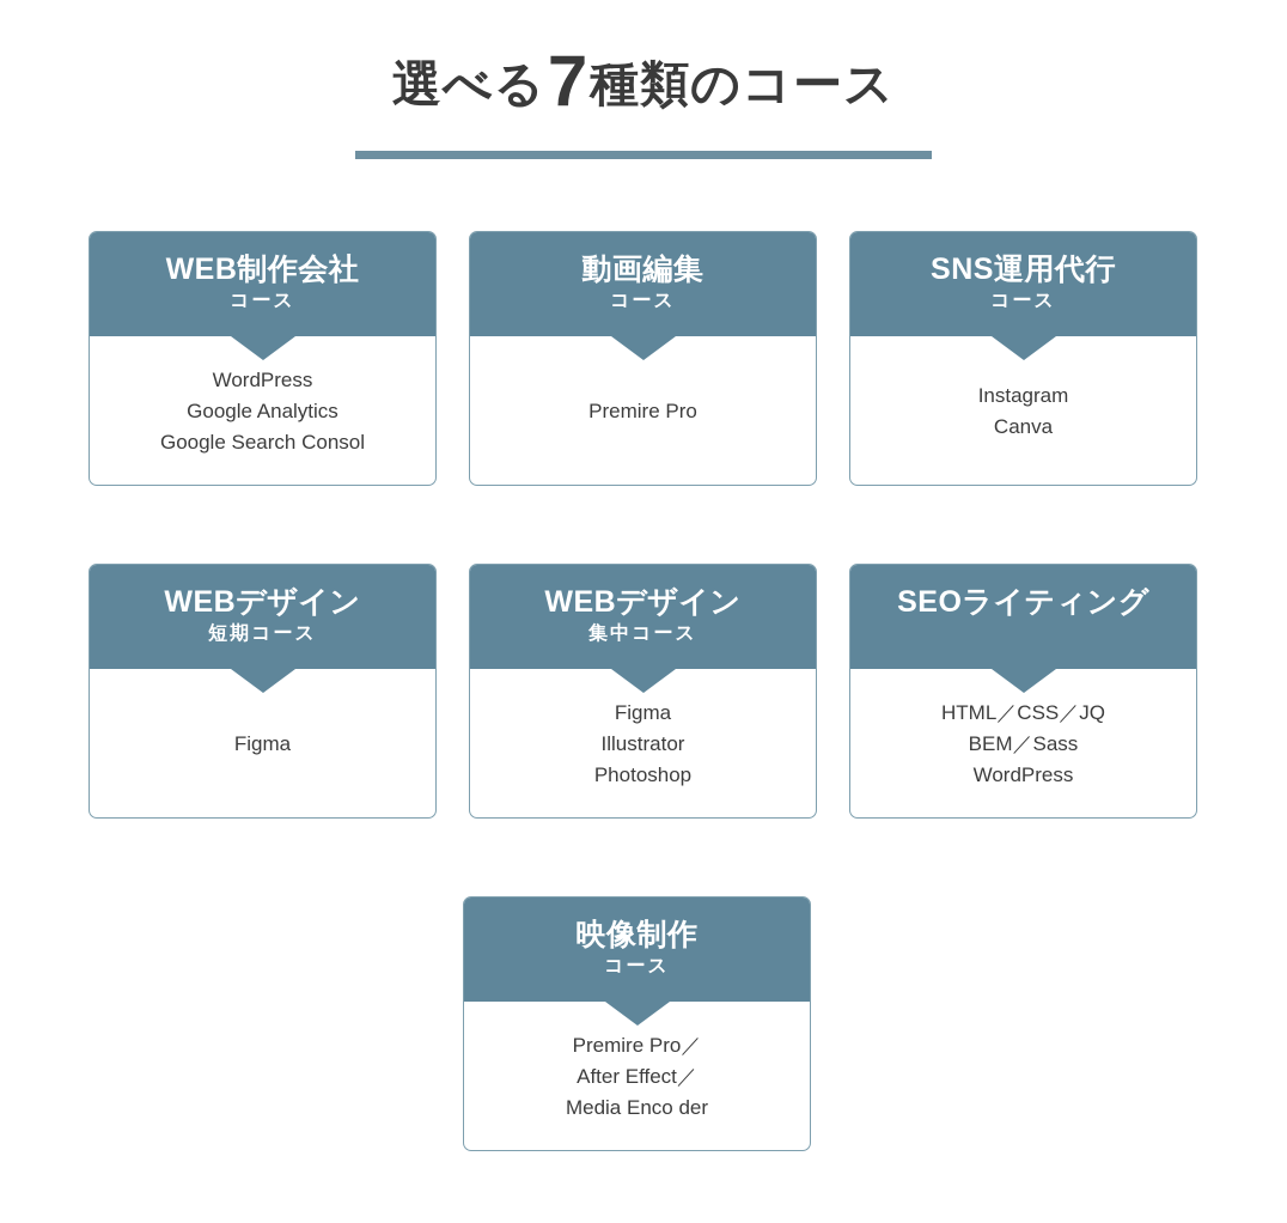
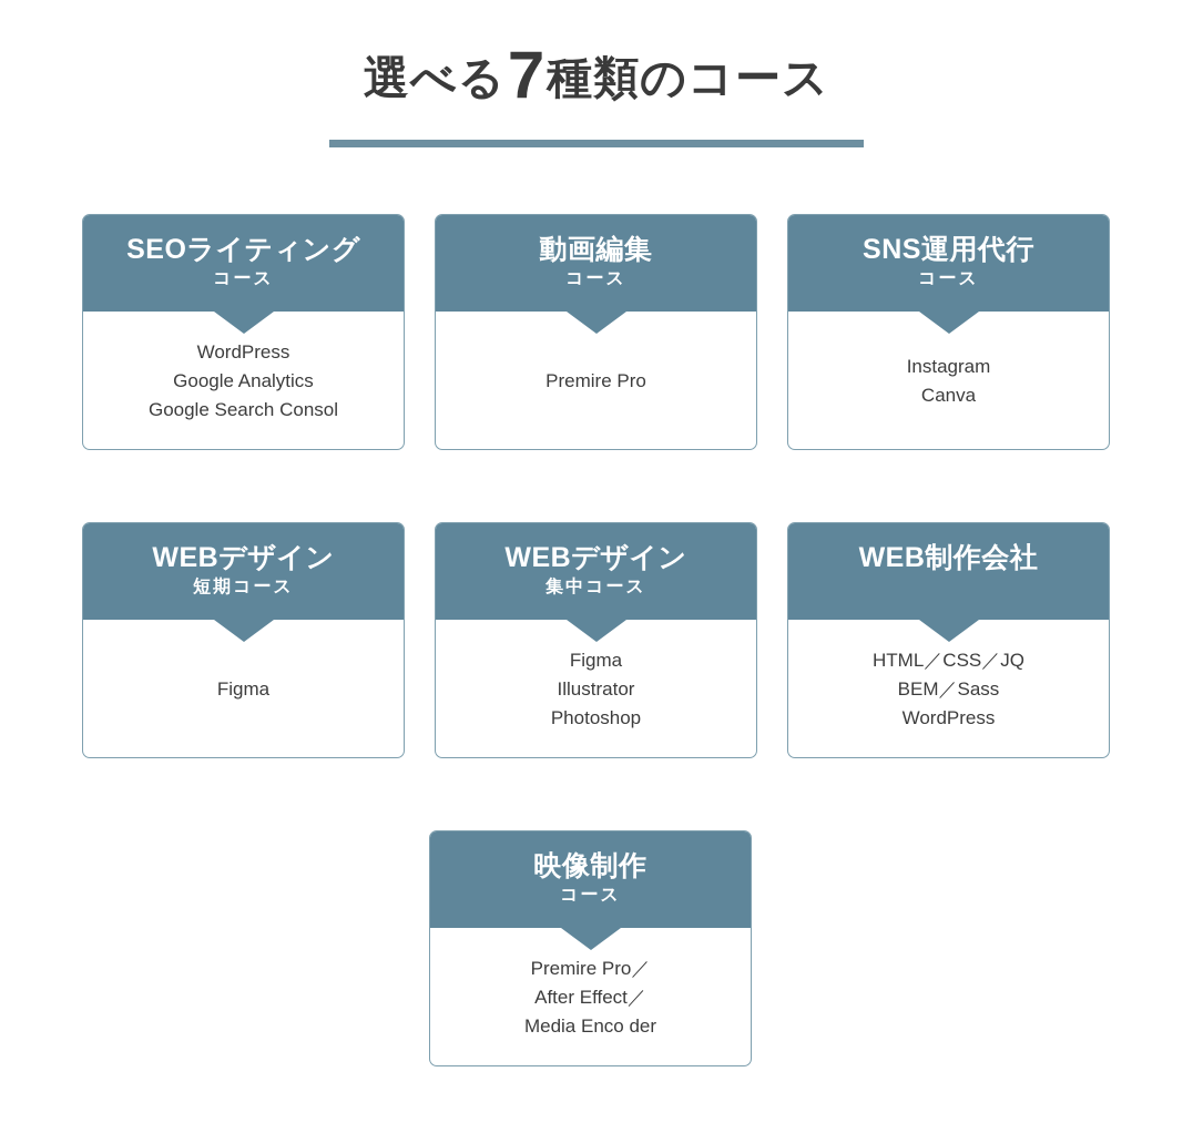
  選べる7種類のコース
- WEB制作会社
+ SEOライティング
  コース
  WordPress
  Google Analytics
  Google Search Consol
  動画編集
  コース
  Premire Pro
  SNS運用代行
  コース
  Instagram
  Canva
  WEBデザイン
  短期コース
  Figma
  WEBデザイン
  集中コース
  Figma
  Illustrator
  Photoshop
- SEOライティング
+ WEB制作会社
  HTML／CSS／JQ
  BEM／Sass
  WordPress
  映像制作
  コース
  Premire Pro／
  After Effect／
  Media Enco der
